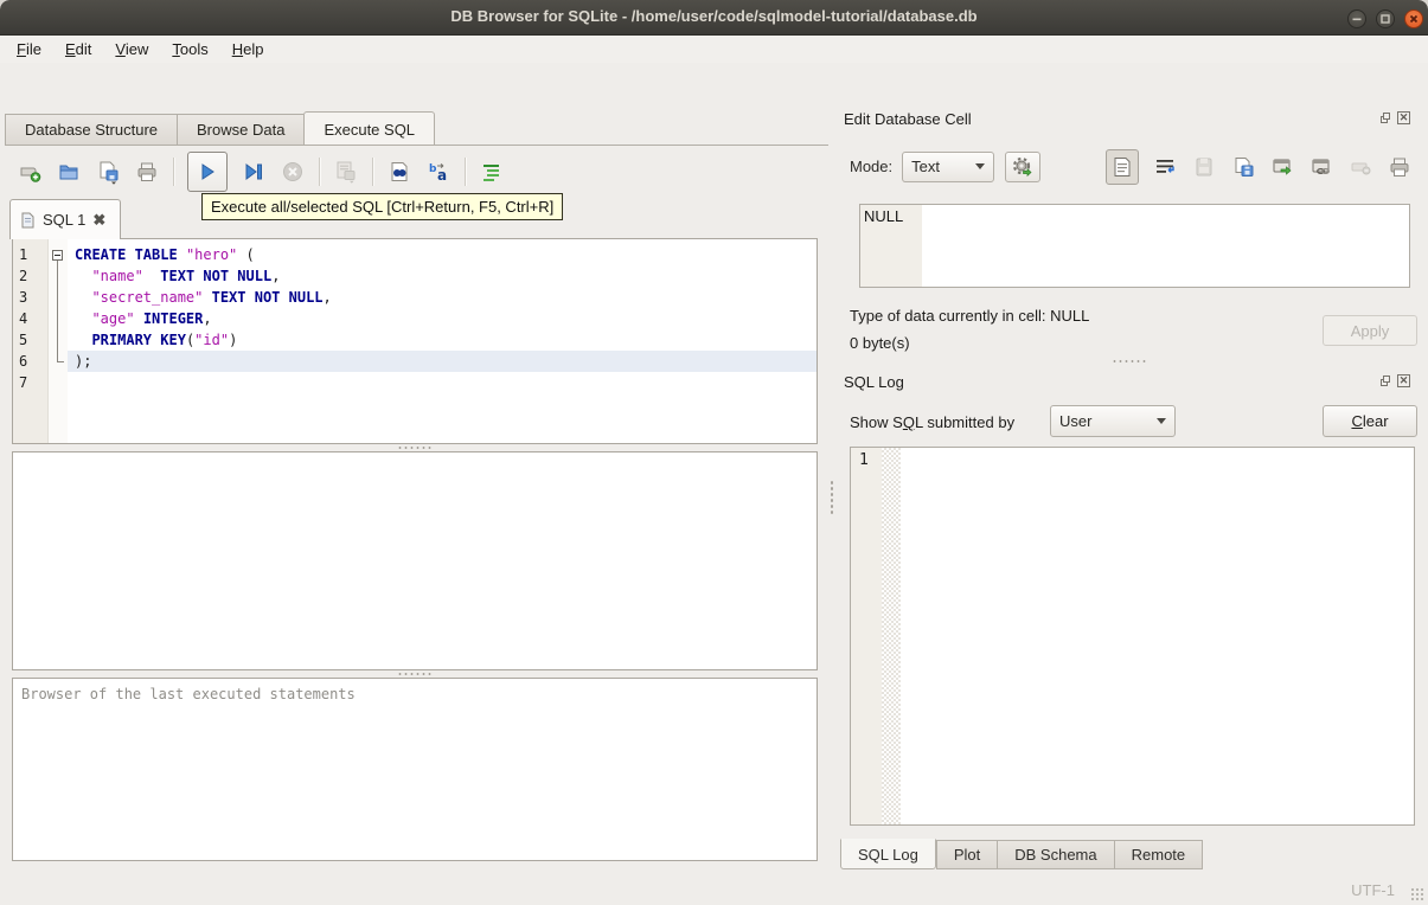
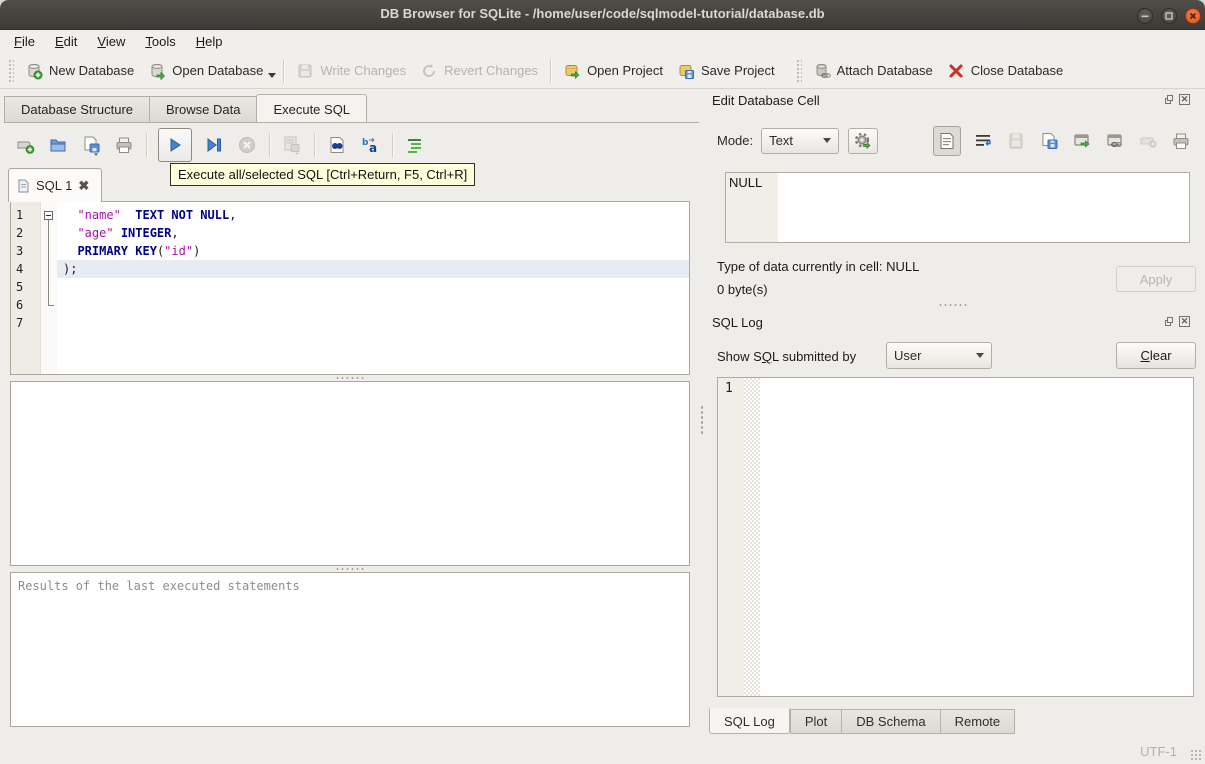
  DB Browser for SQLite - /home/user/code/sqlmodel-tutorial/database.db
  File
  Edit
  View
  Tools
  Help
+ New Database
+ Open Database
+ Write Changes
+ Revert Changes
+ Open Project
+ Save Project
+ Attach Database
+ Close Database
  Database Structure
  Browse Data
  Execute SQL
  b
  a
  SQL 1
  ✖
  Execute all/selected SQL [Ctrl+Return, F5, Ctrl+R]
  1
  2
  3
  4
  5
  6
  7
- CREATE TABLE "hero" (
  "name" TEXT NOT NULL,
- "secret_name" TEXT NOT NULL,
  "age" INTEGER,
  PRIMARY KEY("id")
  );
- Browser of the last executed statements
+ Results of the last executed statements
  Edit Database Cell
  ✕
  Mode:
  Text
  NULL
  Type of data currently in cell: NULL
  0 byte(s)
  Apply
  SQL Log
  ✕
  Show SQL submitted by
  User
  C
  lear
  1
  SQL Log
  Plot
  DB Schema
  Remote
  UTF-1
